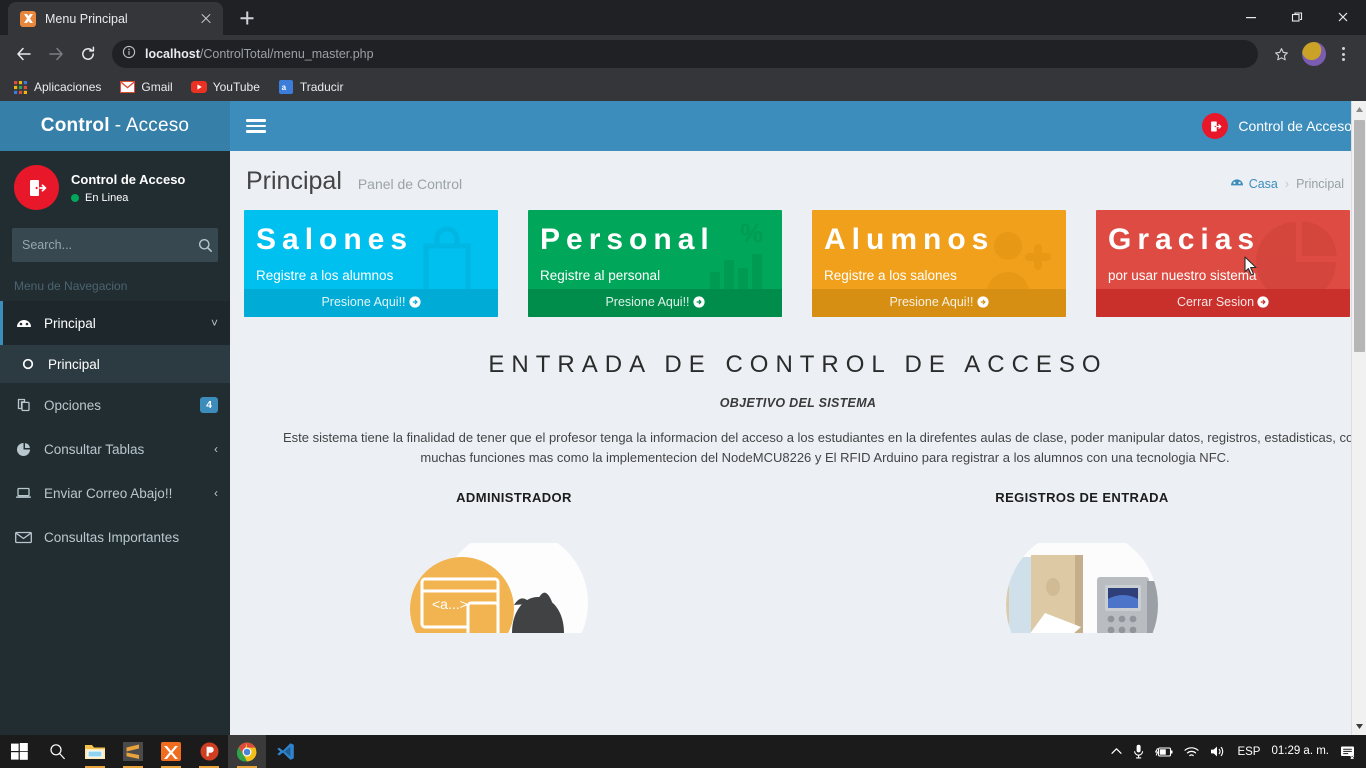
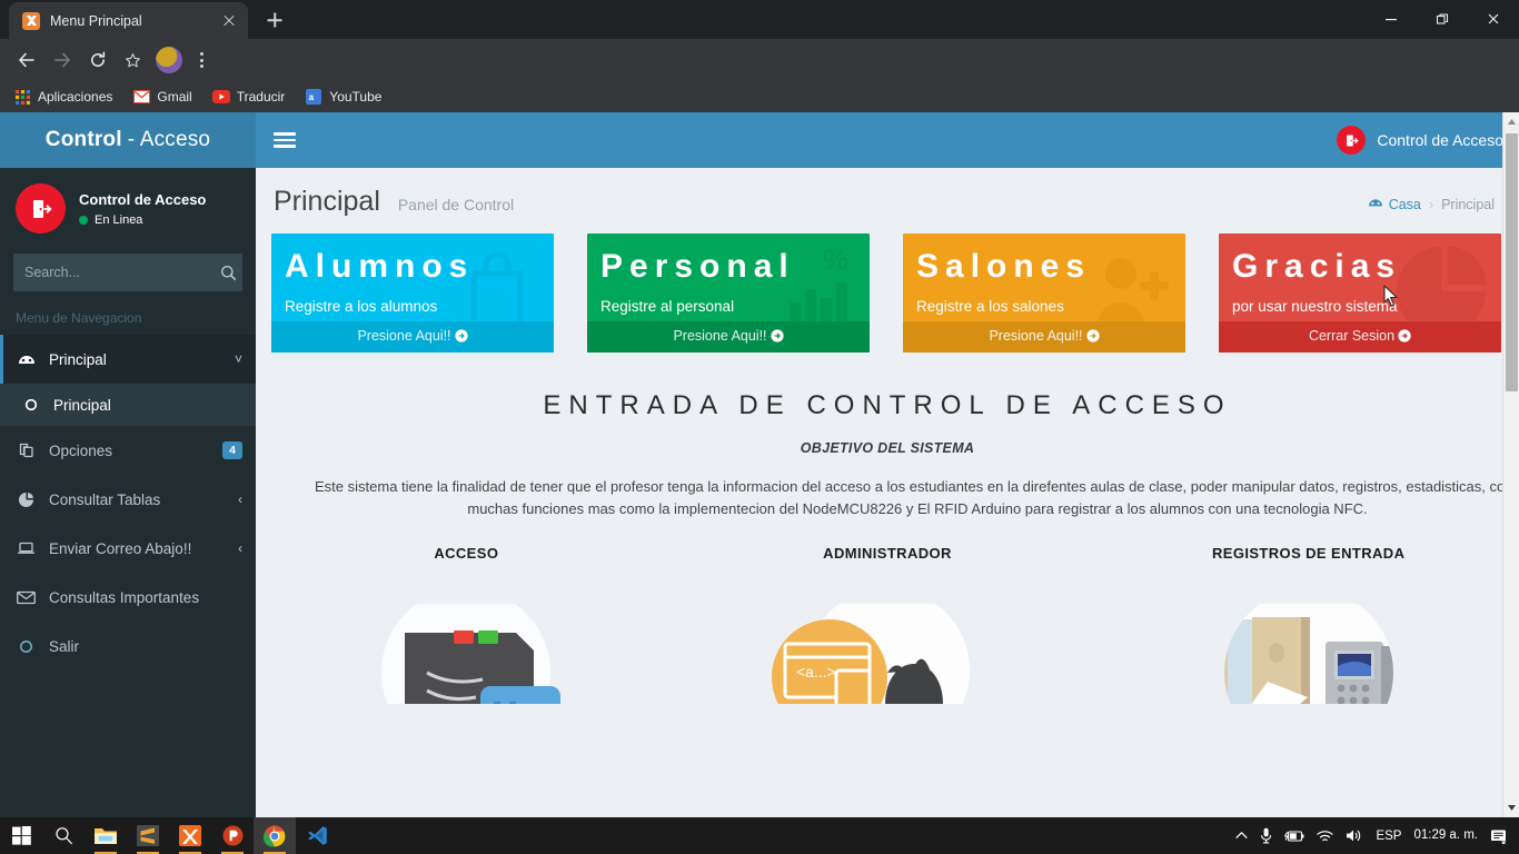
  Menu Principal
- localhost/ControlTotal/menu_master.php
  Aplicaciones
  Gmail
- YouTube
+ Traducir
  a
- Traducir
+ YouTube
  Control
  - Acceso
  Control de Acceso
  En Linea
  Search...
  Menu de Navegacion
  Principal
  ˅
  Principal
  Opciones
  4
  Consultar Tablas
  ‹
  Enviar Correo Abajo!!
  ‹
  Consultas Importantes
+ Salir
  Control de Acceso
  Principal Panel de Control
  Casa
  ›
  Principal
- Salones
+ Alumnos
  Registre a los alumnos
  Presione Aqui!!
  Personal
  Registre al personal
  Presione Aqui!!
- Alumnos
+ Salones
  Registre a los salones
  Presione Aqui!!
  Gracias
  por usar nuestro sistema
  Cerrar Sesion
  ENTRADA DE CONTROL DE ACCESO
  OBJETIVO DEL SISTEMA
  Este sistema tiene la finalidad de tener que el profesor tenga la informacion del acceso a los estudiantes en la direfentes aulas de clase, poder manipular datos, registros, estadisticas, co
  muchas funciones mas como la implementecion del NodeMCU8226 y El RFID Arduino para registrar a los alumnos con una tecnologia NFC.
+ ACCESO
  ADMINISTRADOR
  <a...>
  REGISTROS DE ENTRADA
  ESP
  01:29 a. m.
